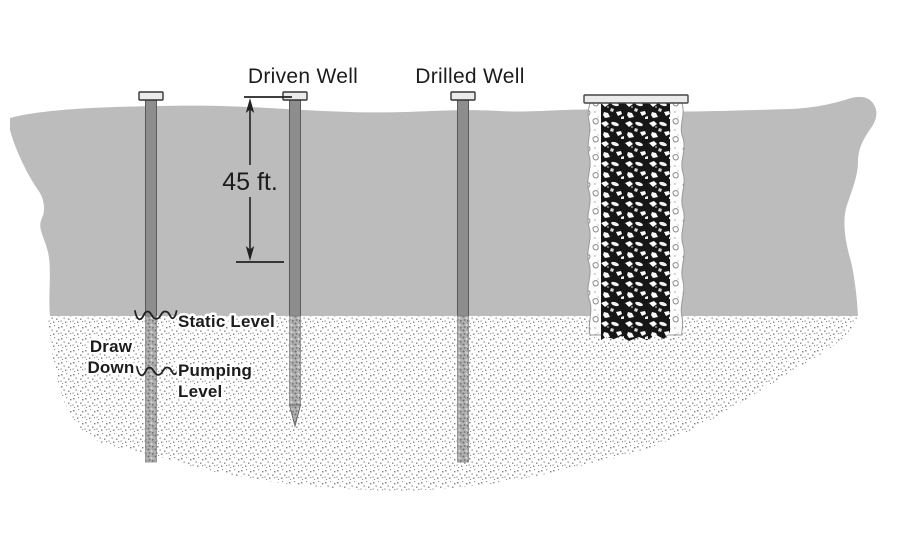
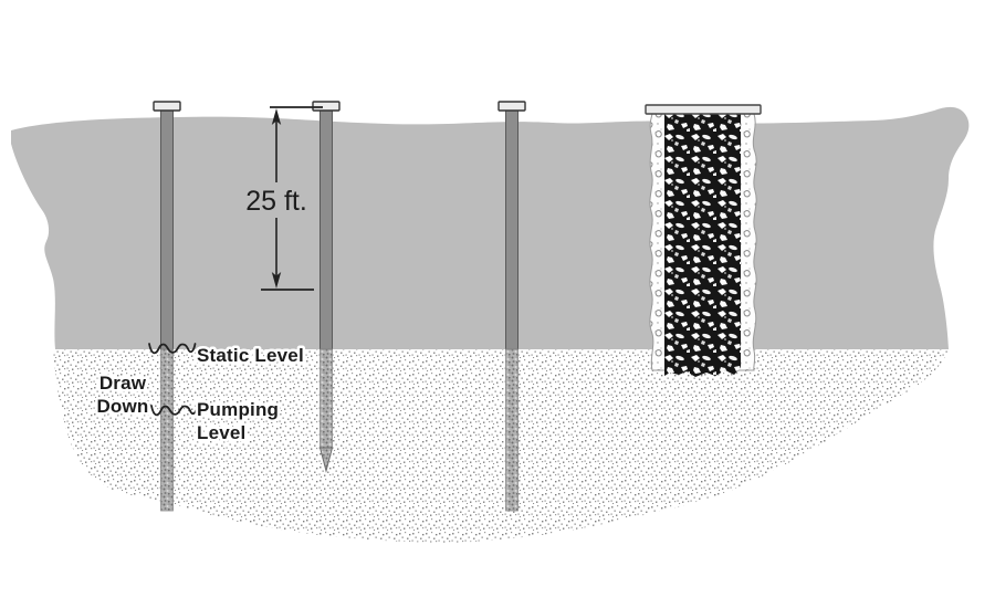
- 45 ft.
+ 25 ft.
- Driven Well
- Drilled Well
  Static Level
  Draw
  Down
  Pumping
  Level
